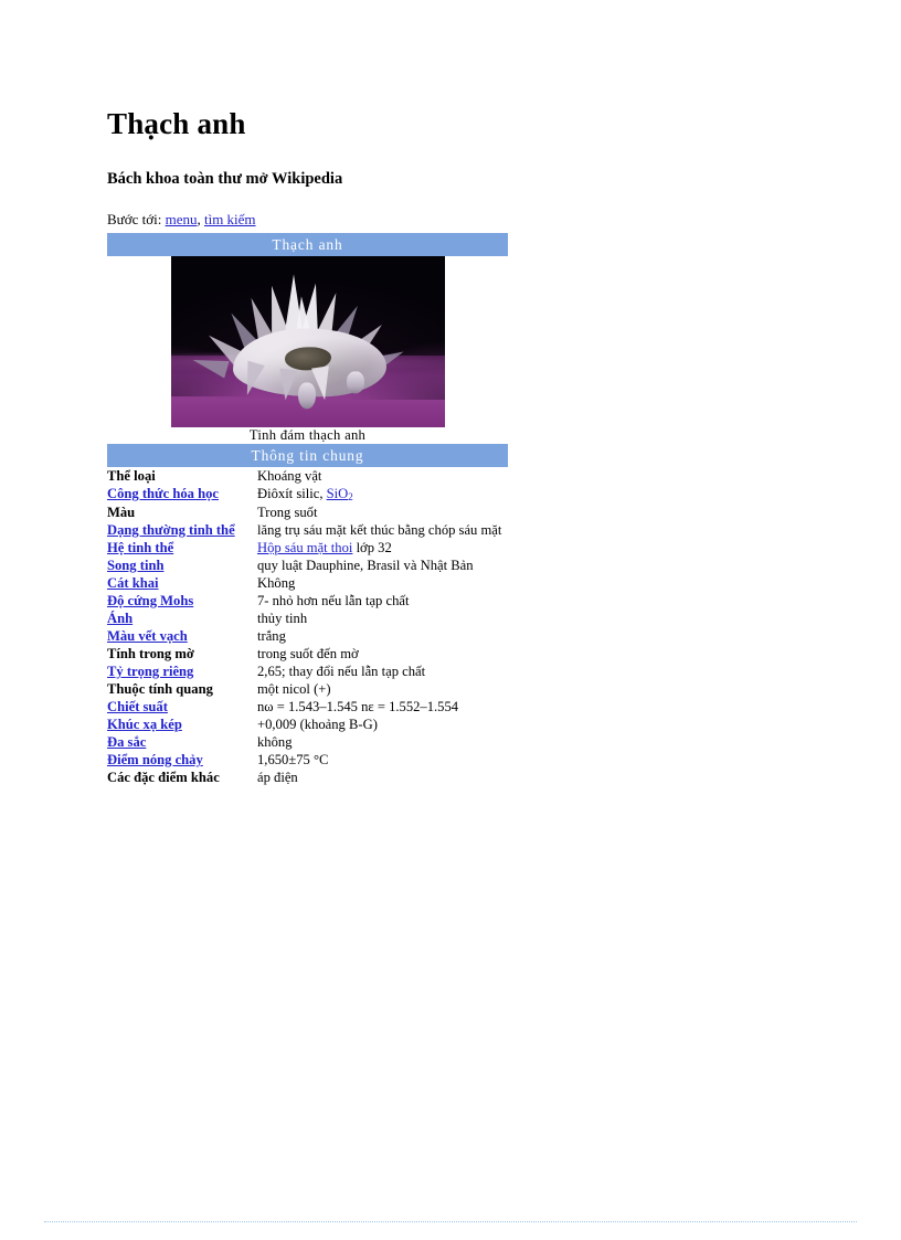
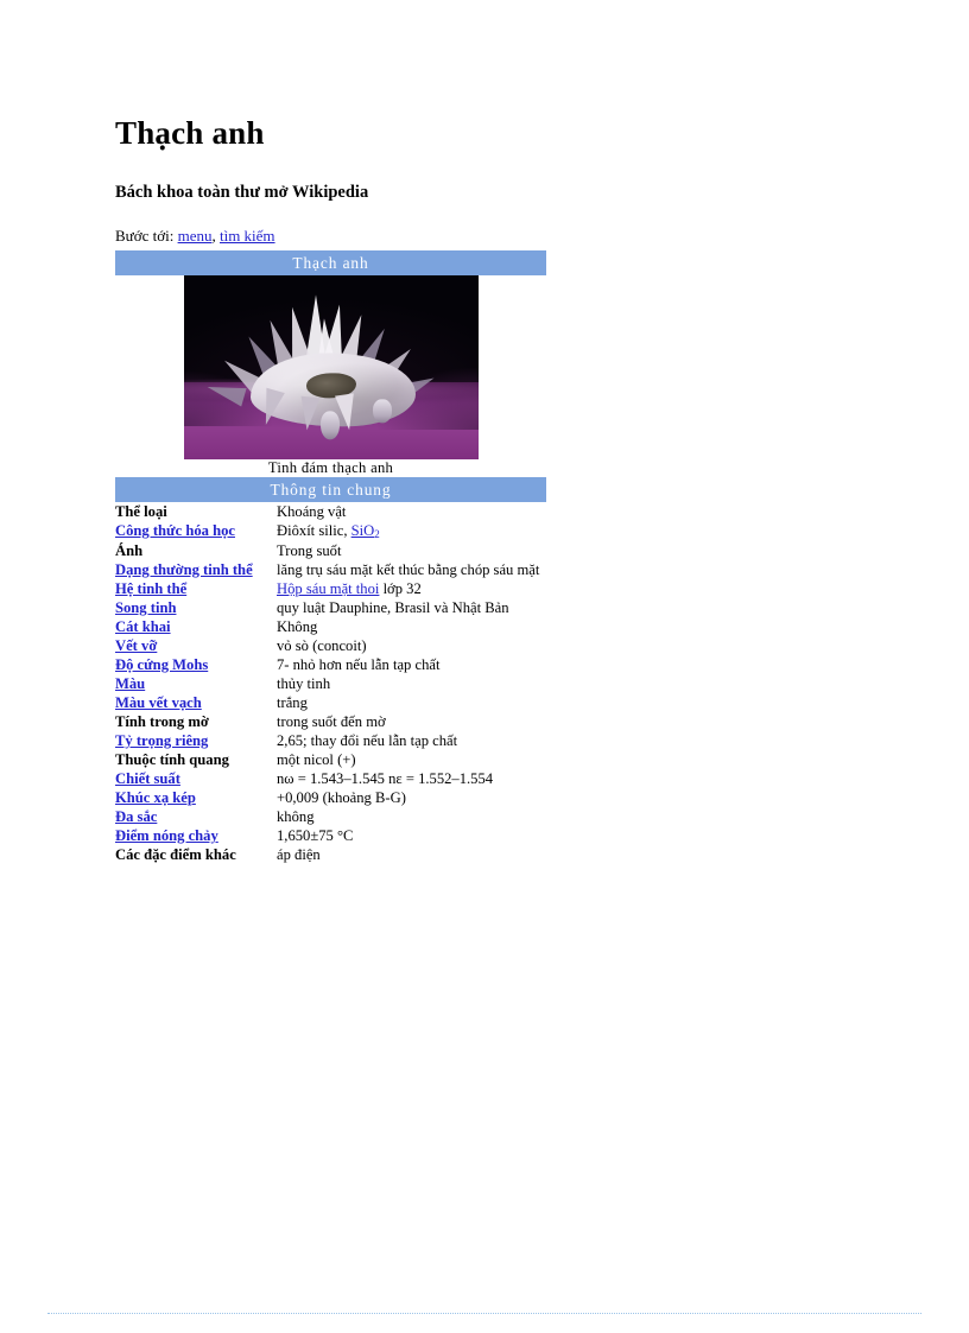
  Thạch anh
  Bách khoa toàn thư mở Wikipedia
  Bước tới: menu, tìm kiếm
  Thạch anh
  Tinh đám thạch anh
  Thông tin chung
  Thể loại	Khoáng vật
  Công thức hóa học	Điôxít silic, SiO2
- Màu	Trong suốt
+ Ánh	Trong suốt
  Dạng thường tinh thể	lăng trụ sáu mặt kết thúc bằng chóp sáu mặt
  Hệ tinh thể	Hộp sáu mặt thoi lớp 32
  Song tinh	quy luật Dauphine, Brasil và Nhật Bản
  Cát khai	Không
+ Vết vỡ	vỏ sò (concoit)
  Độ cứng Mohs	7- nhỏ hơn nếu lẫn tạp chất
- Ánh	thủy tinh
+ Màu	thủy tinh
  Màu vết vạch	trắng
  Tính trong mờ	trong suốt đến mờ
  Tỷ trọng riêng	2,65; thay đổi nếu lẫn tạp chất
  Thuộc tính quang	một nicol (+)
  Chiết suất	nω = 1.543–1.545 nε = 1.552–1.554
  Khúc xạ kép	+0,009 (khoảng B-G)
  Đa sắc	không
  Điểm nóng chảy	1,650±75 °C
  Các đặc điểm khác	áp điện
